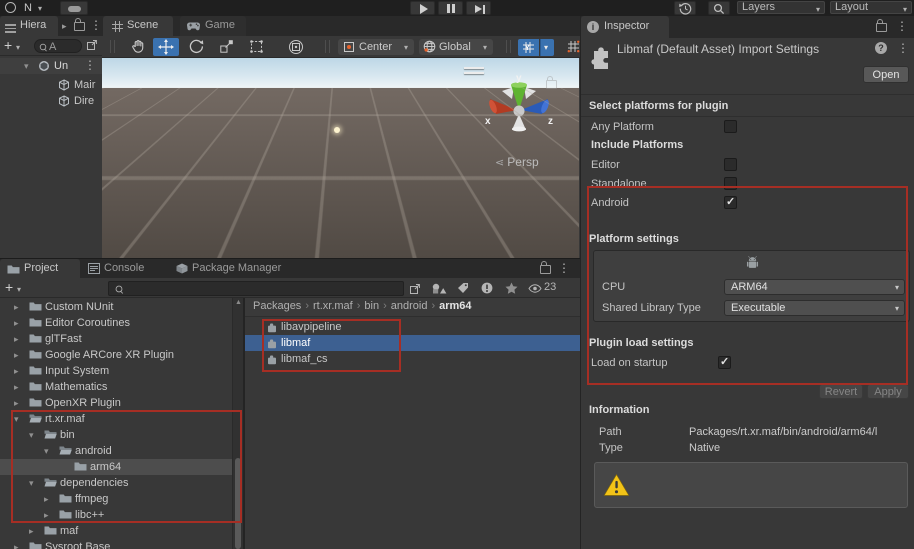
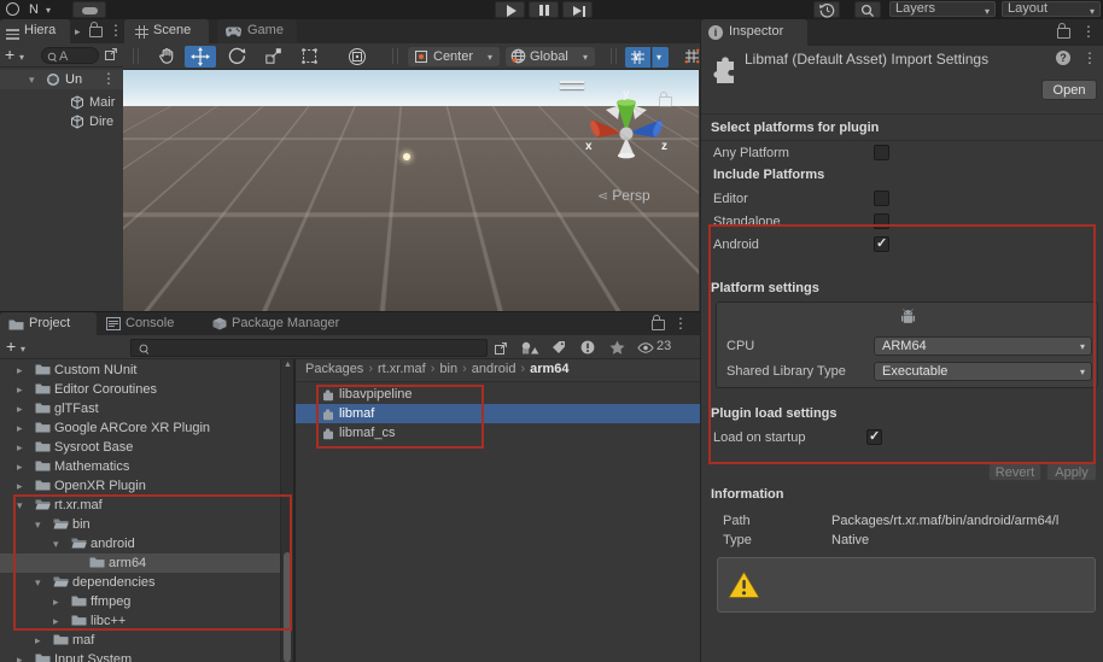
  N
  ▾
  Layers
  ▾
  Layout
  ▾
  Hiera
  ▸
  ⋮
  +
  ▾
  A
  ▾
  Un
  ⋮
  Mair
  Dire
  Scene
  Game
  Center
  ▾
  Global
  ▾
  ▾
  y
  x
  z
  ⋖ Persp
  Project
  Console
  Package Manager
  ⋮
  +
  ▾
  23
  ▸
  Custom NUnit
  ▸
  Editor Coroutines
  ▸
  glTFast
  ▸
  Google ARCore XR Plugin
  ▸
- Input System
+ Sysroot Base
  ▸
  Mathematics
  ▸
  OpenXR Plugin
  ▾
  rt.xr.maf
  ▾
  bin
  ▾
  android
  arm64
  ▾
  dependencies
  ▸
  ffmpeg
  ▸
  libc++
  ▸
  maf
  ▸
- Sysroot Base
+ Input System
  Packages › rt.xr.maf › bin › android › arm64
  libavpipeline
  libmaf
  libmaf_cs
  i
  Inspector
  ⋮
  Libmaf (Default Asset) Import Settings
  ?
  ⋮
  Open
  Select platforms for plugin
  Any Platform
  Include Platforms
  Editor
  Standalone
  Android
  Platform settings
  CPU
  ARM64
  ▾
  Shared Library Type
  Executable
  ▾
  Plugin load settings
  Load on startup
  Revert
  Apply
  Information
  Path
  Packages/rt.xr.maf/bin/android/arm64/l
  Type
  Native
